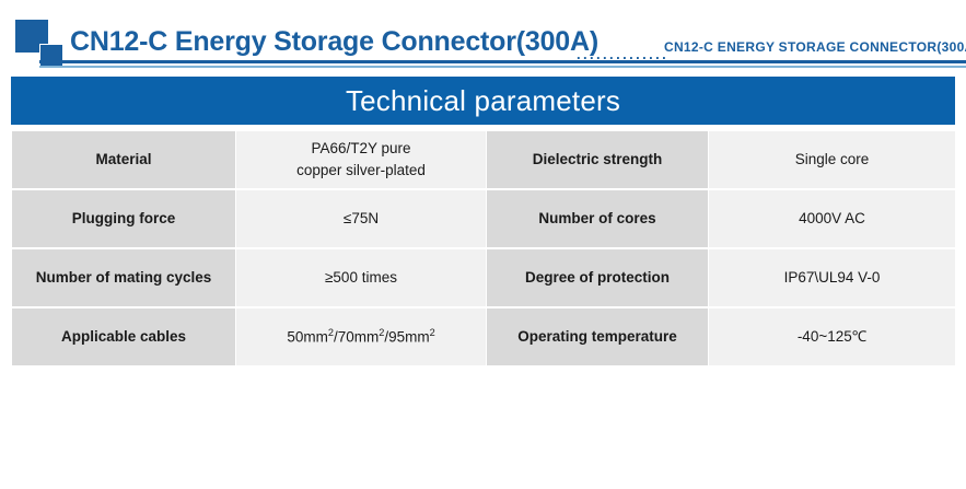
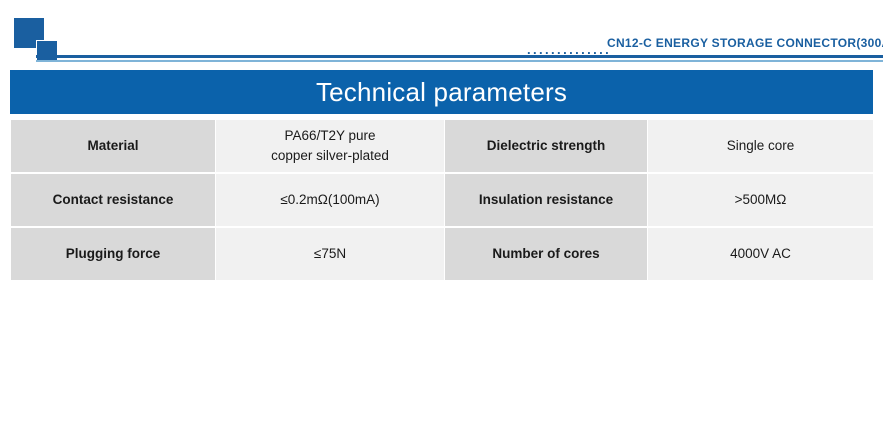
- CN12-C Energy Storage Connector(300A)
  ..............
  CN12-C ENERGY STORAGE CONNECTOR(300
  Technical parameters
  Material	PA66/T2Y pure copper silver-plated	Dielectric strength	Single core
+ Contact resistance	≤0.2mΩ(100mA)	Insulation resistance	>500MΩ
  Plugging force	≤75N	Number of cores	4000V AC
- Number of mating cycles	≥500 times	Degree of protection	IP67\UL94 V-0
- Applicable cables	50mm2/70mm2/95mm2	Operating temperature	-40~125℃
